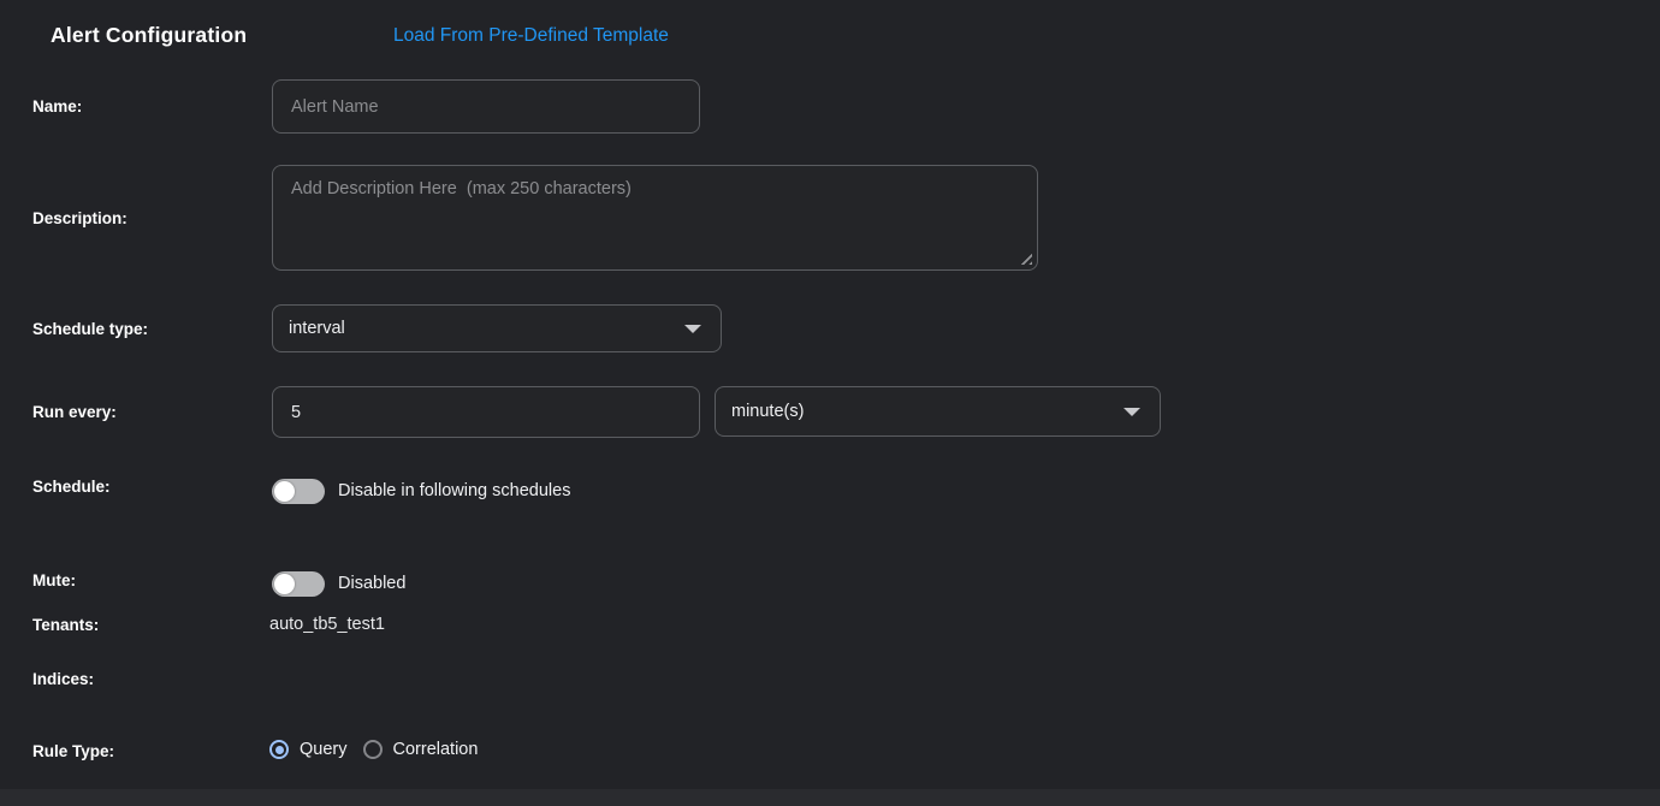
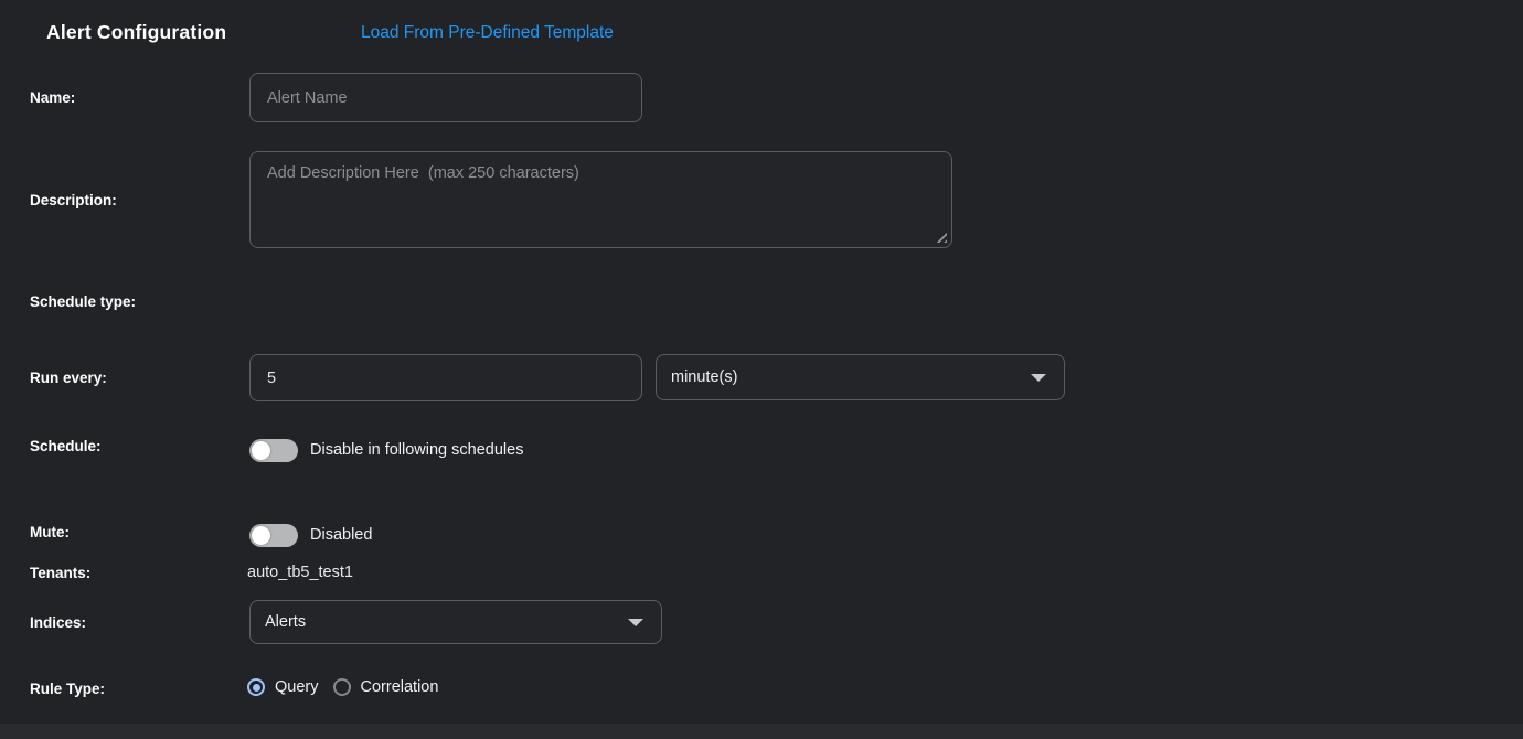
  Alert Configuration
  Load From Pre-Defined Template
  Name:
  Description:
  Schedule type:
  Run every:
  Schedule:
  Mute:
  Tenants:
  Indices:
  Rule Type:
  Alert Name
  Add Description Here (max 250 characters)
- interval
  5
  minute(s)
  Disable in following schedules
  Disabled
  auto_tb5_test1
+ Alerts
  Query
  Correlation
